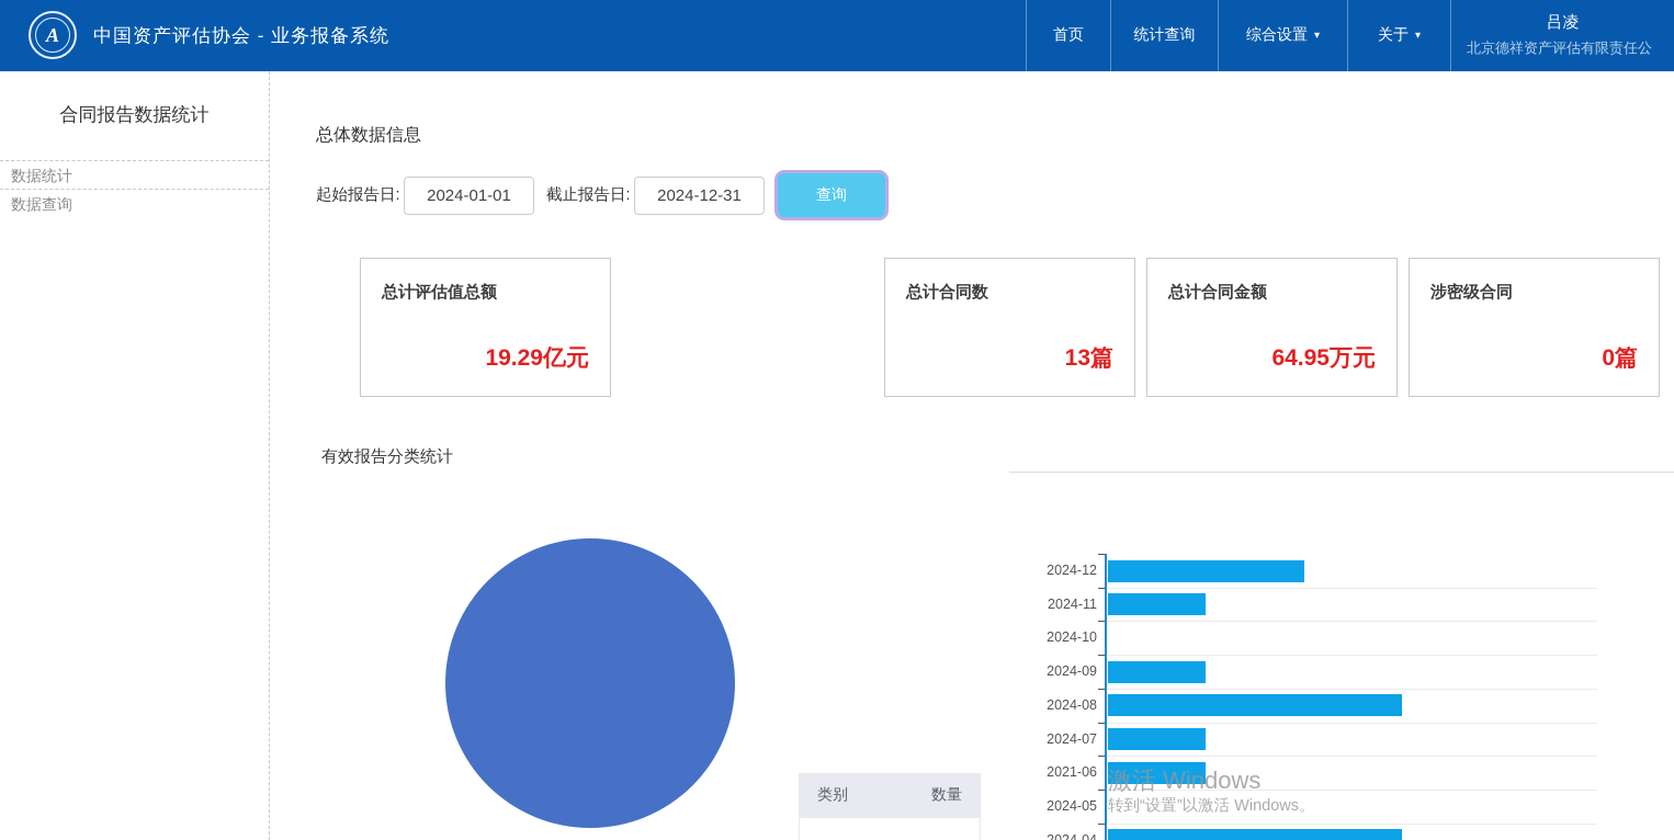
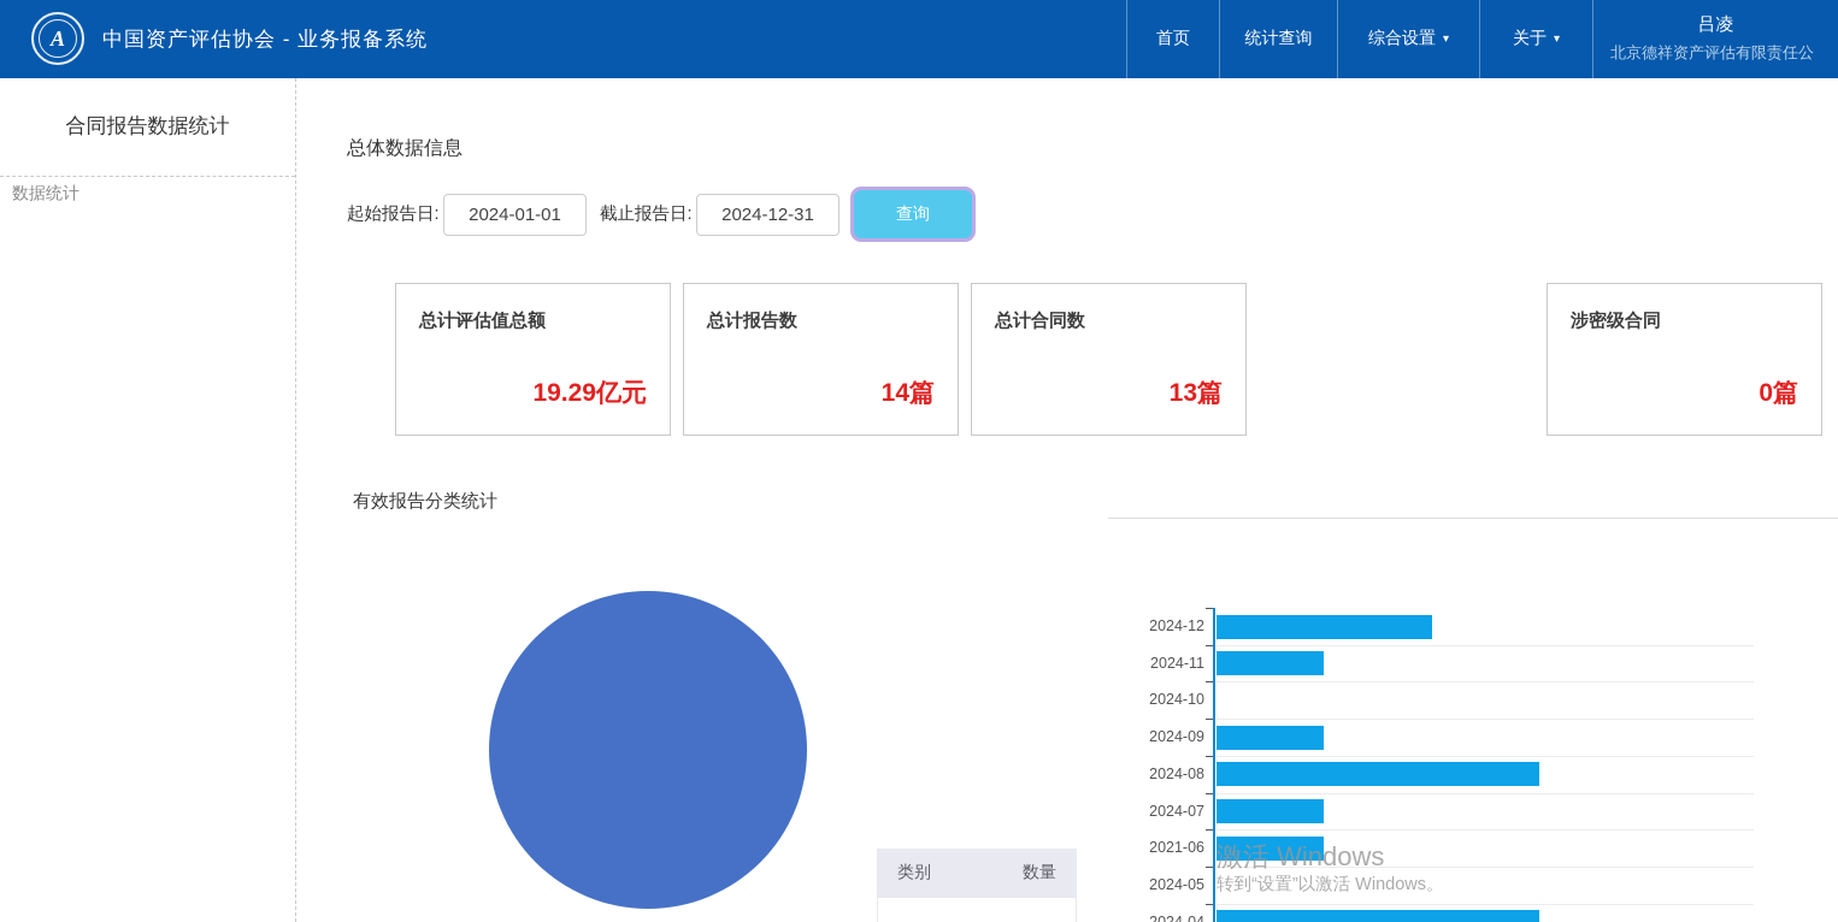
  A
  中国资产评估协会 - 业务报备系统
  首页
  统计查询
  综合设置
  ▾
  关于
  ▾
  吕凌
  北京德祥资产评估有限责任公
  合同报告数据统计
  数据统计
- 数据查询
  总体数据信息
  起始报告日:
  2024-01-01
  截止报告日:
  2024-12-31
  查询
  总计评估值总额
  19.29亿元
+ 总计报告数
+ 14篇
  总计合同数
  13篇
- 总计合同金额
- 64.95万元
  涉密级合同
  0篇
  有效报告分类统计
  类别
  数量
  2024-12
  2024-11
  2024-10
  2024-09
  2024-08
  2024-07
  2021-06
  2024-05
  激活 Windows
  转到“设置”以激活 Windows。
